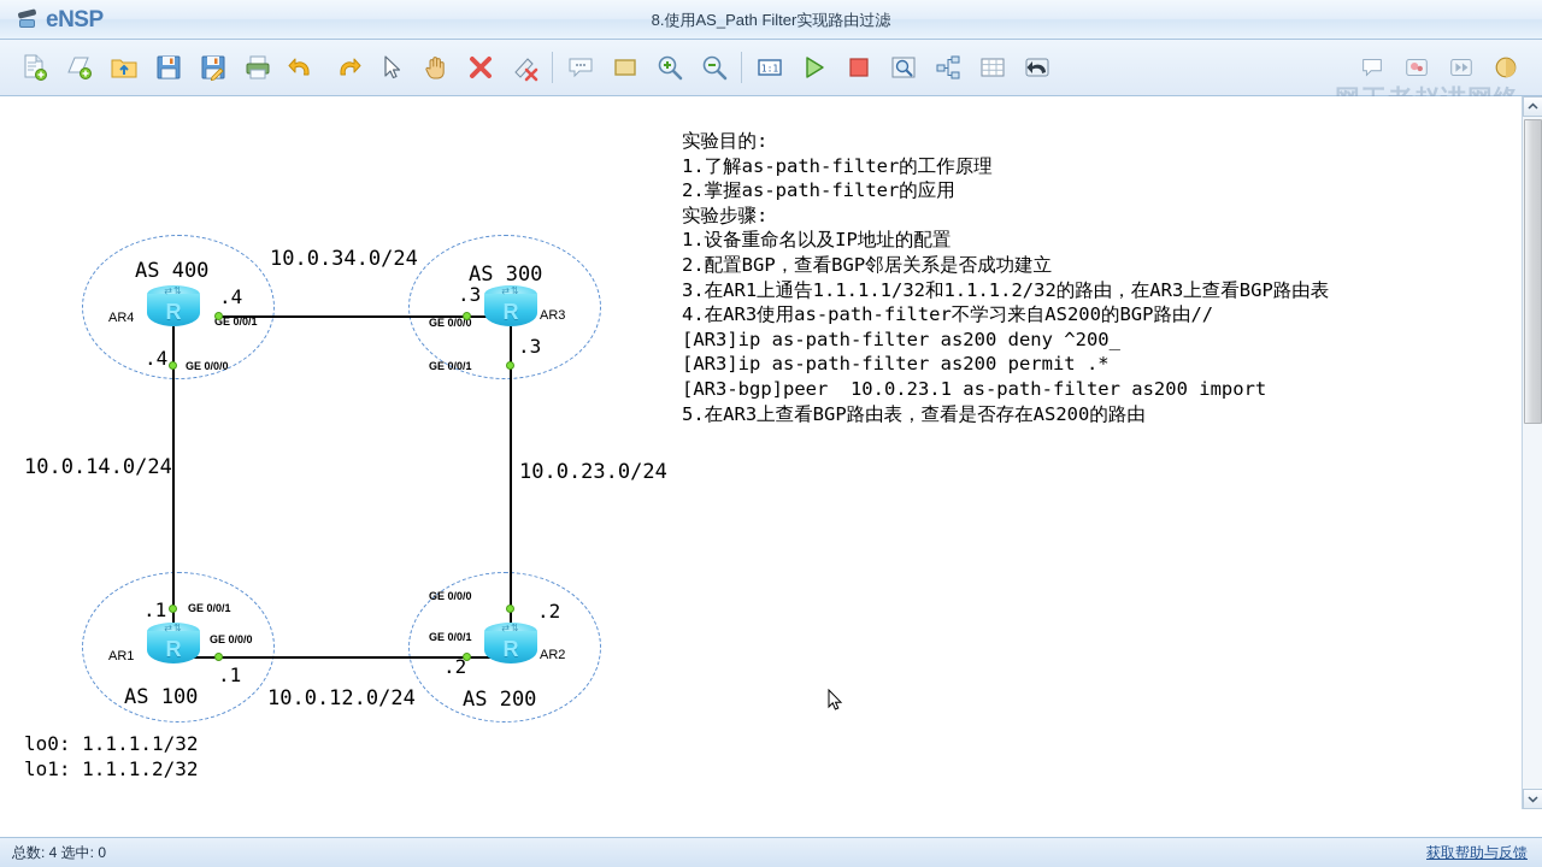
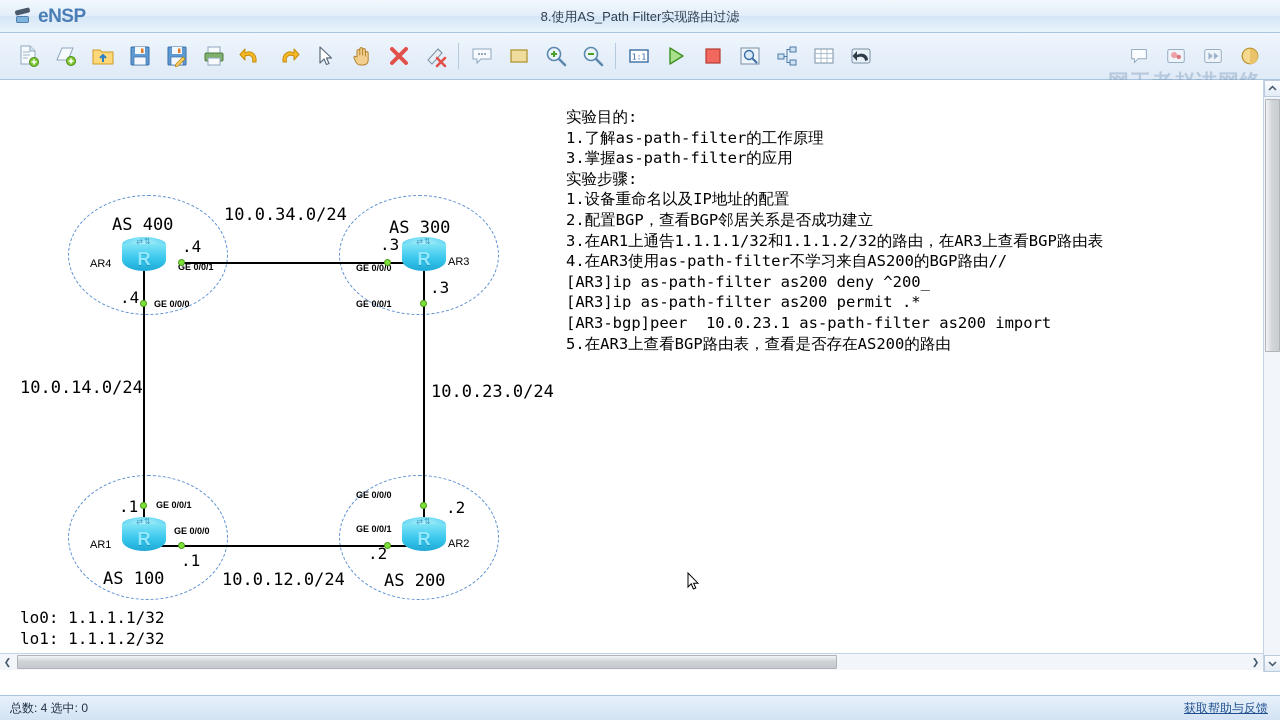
  eNSP
  8.使用AS_Path Filter实现路由过滤
  1:1
  ⇄⇅
  R
  AS 400
  AR4
  .4
  GE 0/0/1
  .4
  GE 0/0/0
  ⇄⇅
  R
  AS 300
  AR3
  .3
  GE 0/0/0
  .3
  GE 0/0/1
  ⇄⇅
  R
  AS 100
  AR1
  .1
  GE 0/0/1
  .1
  GE 0/0/0
  ⇄⇅
  R
  AS 200
  AR2
  .2
  GE 0/0/0
  .2
  GE 0/0/1
  10.0.34.0/24
  10.0.14.0/24
  10.0.23.0/24
  10.0.12.0/24
  lo0: 1.1.1.1/32
  lo1: 1.1.1.2/32
- 实验目的: 1.了解as-path-filter的工作原理 2.掌握as-path-filter的应用 实验步骤: 1.设备重命名以及IP地址的配置 2.配置BGP，查看BGP邻居关系是否成功建立 3.在AR1上通告1.1.1.1/32和1.1.1.2/32的路由，在AR3上查看BGP路由表 4.在AR3使用as-path-filter不学习来自AS200的BGP路由// [AR3]ip as-path-filter as200 deny ^200_ [AR3]ip as-path-filter as200 permit .* [AR3-bgp]peer 10.0.23.1 as-path-filter as200 import 5.在AR3上查看BGP路由表，查看是否存在AS200的路由
+ 实验目的: 1.了解as-path-filter的工作原理 3.掌握as-path-filter的应用 实验步骤: 1.设备重命名以及IP地址的配置 2.配置BGP，查看BGP邻居关系是否成功建立 3.在AR1上通告1.1.1.1/32和1.1.1.2/32的路由，在AR3上查看BGP路由表 4.在AR3使用as-path-filter不学习来自AS200的BGP路由// [AR3]ip as-path-filter as200 deny ^200_ [AR3]ip as-path-filter as200 permit .* [AR3-bgp]peer 10.0.23.1 as-path-filter as200 import 5.在AR3上查看BGP路由表，查看是否存在AS200的路由
+ ❮
+ ❯
  总数: 4 选中: 0
  获取帮助与反馈
